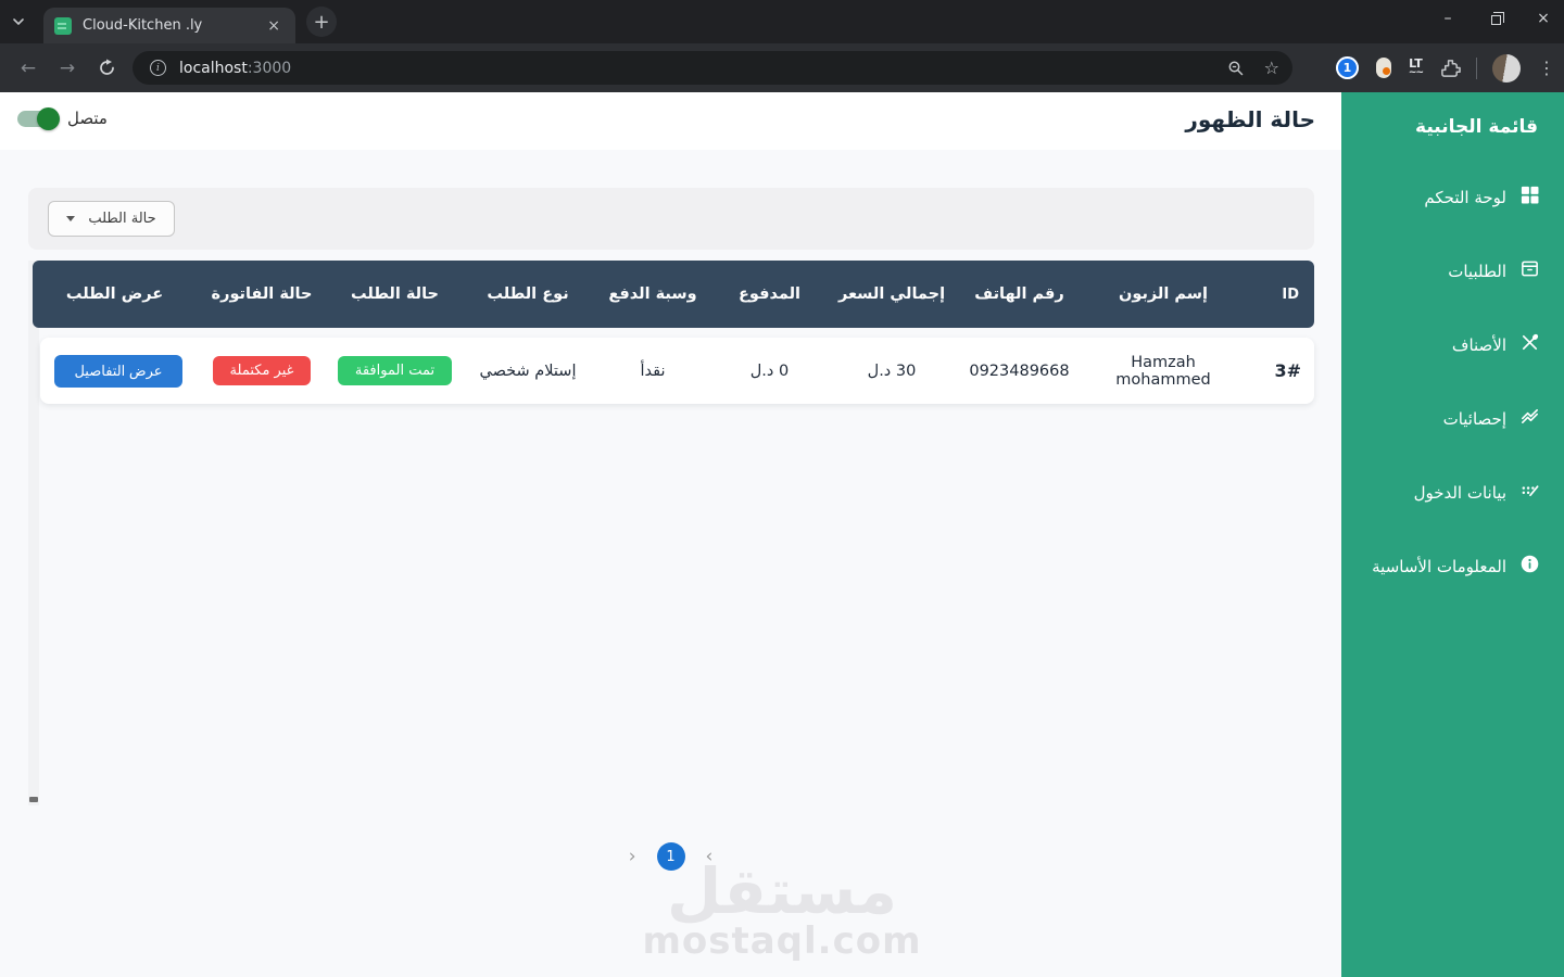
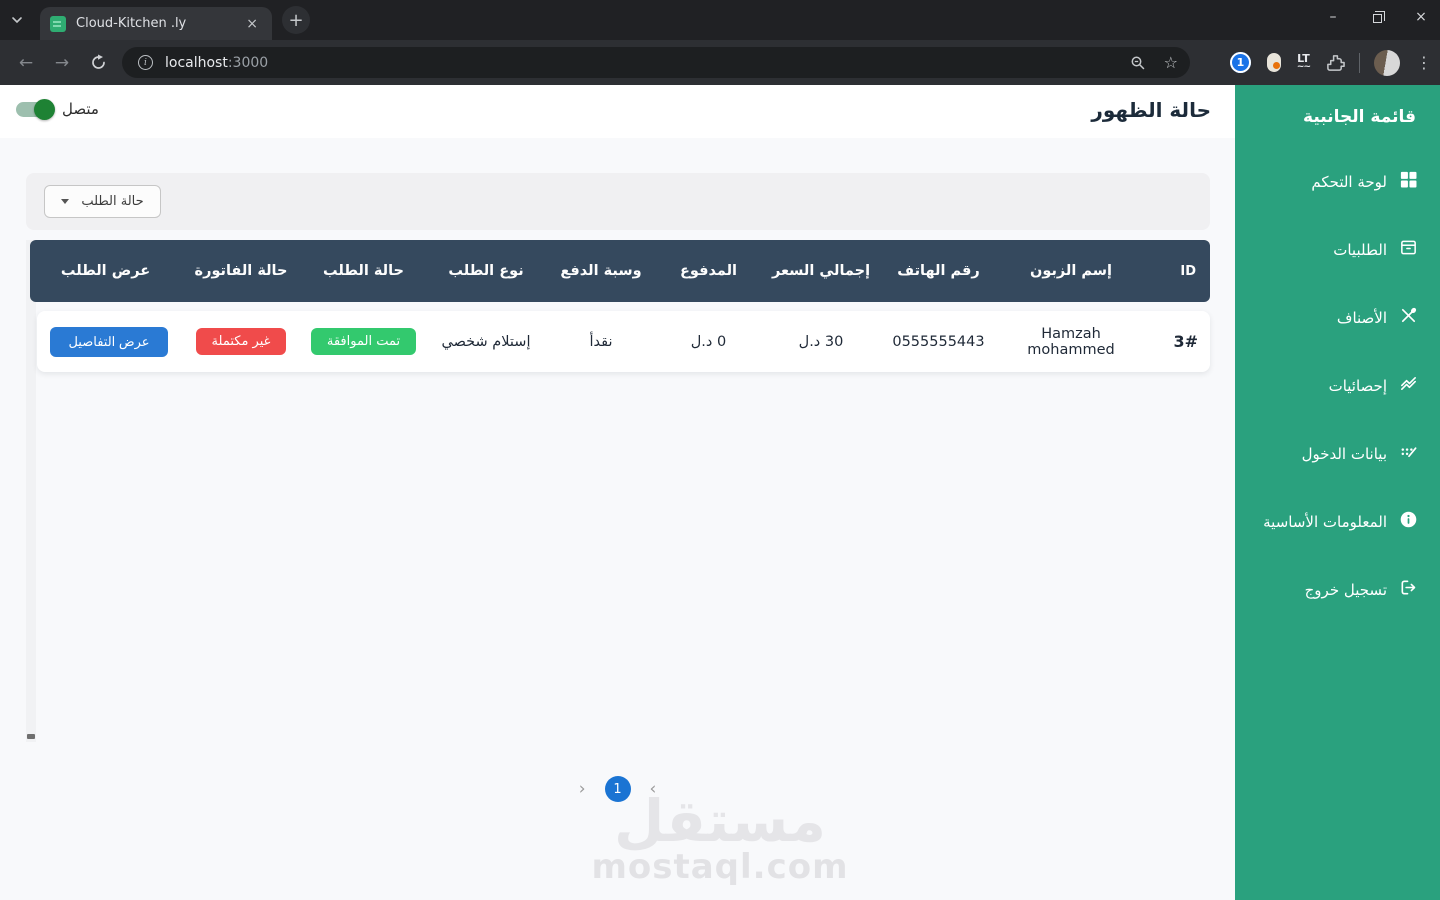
  Cloud-Kitchen .ly
  ×
  +
  –
  ×
  ←
  →
  i
  localhost
  :3000
  ☆
  1
  LT
  ~~
  ⋮
  قائمة الجانبية
  لوحة التحكم
  الطلبيات
  الأصناف
  إحصائيات
  بيانات الدخول
  المعلومات الأساسية
+ تسجيل خروج
  حالة الظهور
  متصل
  حالة الطلب
  ID
  إسم الزبون
  رقم الهاتف
  إجمالي السعر
  المدفوع
  وسبة الدفع
  نوع الطلب
  حالة الطلب
  حالة الفاتورة
  عرض الطلب
  3#
  Hamzah mohammed
- 0923489668
+ 0555555443
  30 د.ل
  0 د.ل
  نقدأ
  إستلام شخصي
  تمت الموافقة
  غير مكتملة
  عرض التفاصيل
  ›
  1
  ‹
